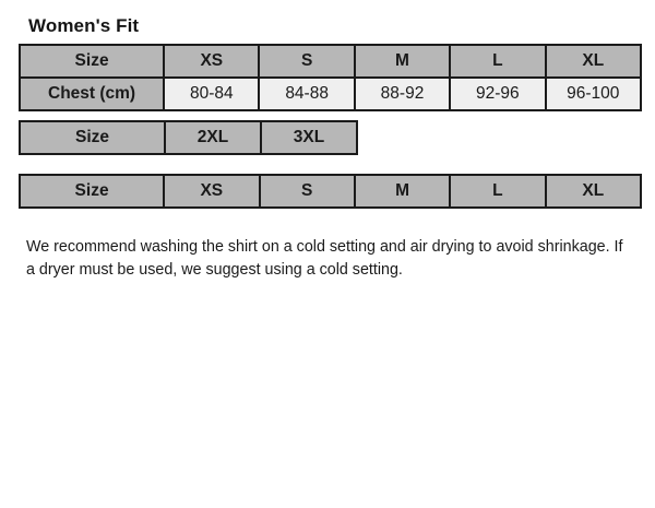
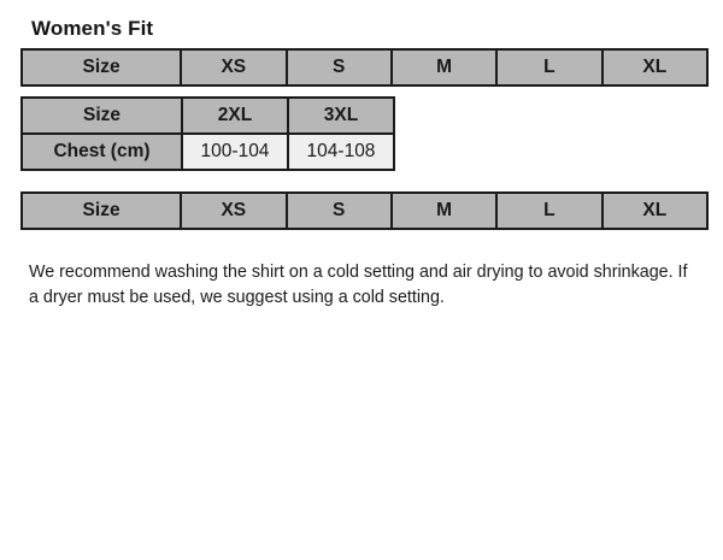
  Women's Fit
  Size	XS	S	M	L	XL
- Chest (cm)	80-84	84-88	88-92	92-96	96-100
  Size	2XL	3XL
+ Chest (cm)	100-104	104-108
  Size	XS	S	M	L	XL
  We recommend washing the shirt on a cold setting and air drying to avoid shrinkage. If a dryer must be used, we suggest using a cold setting.
